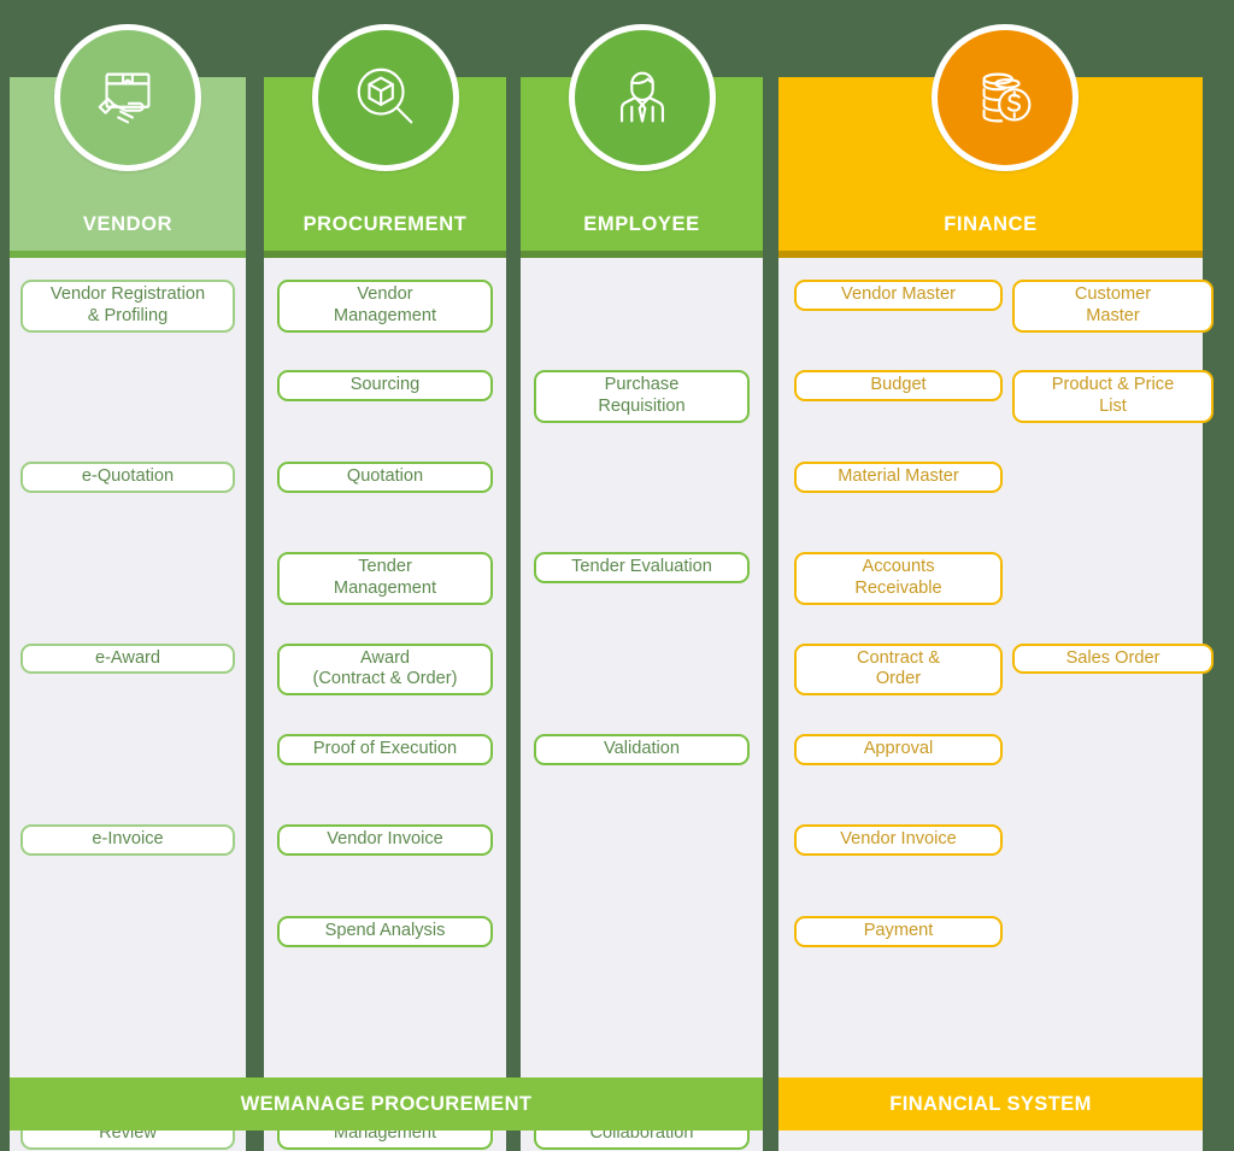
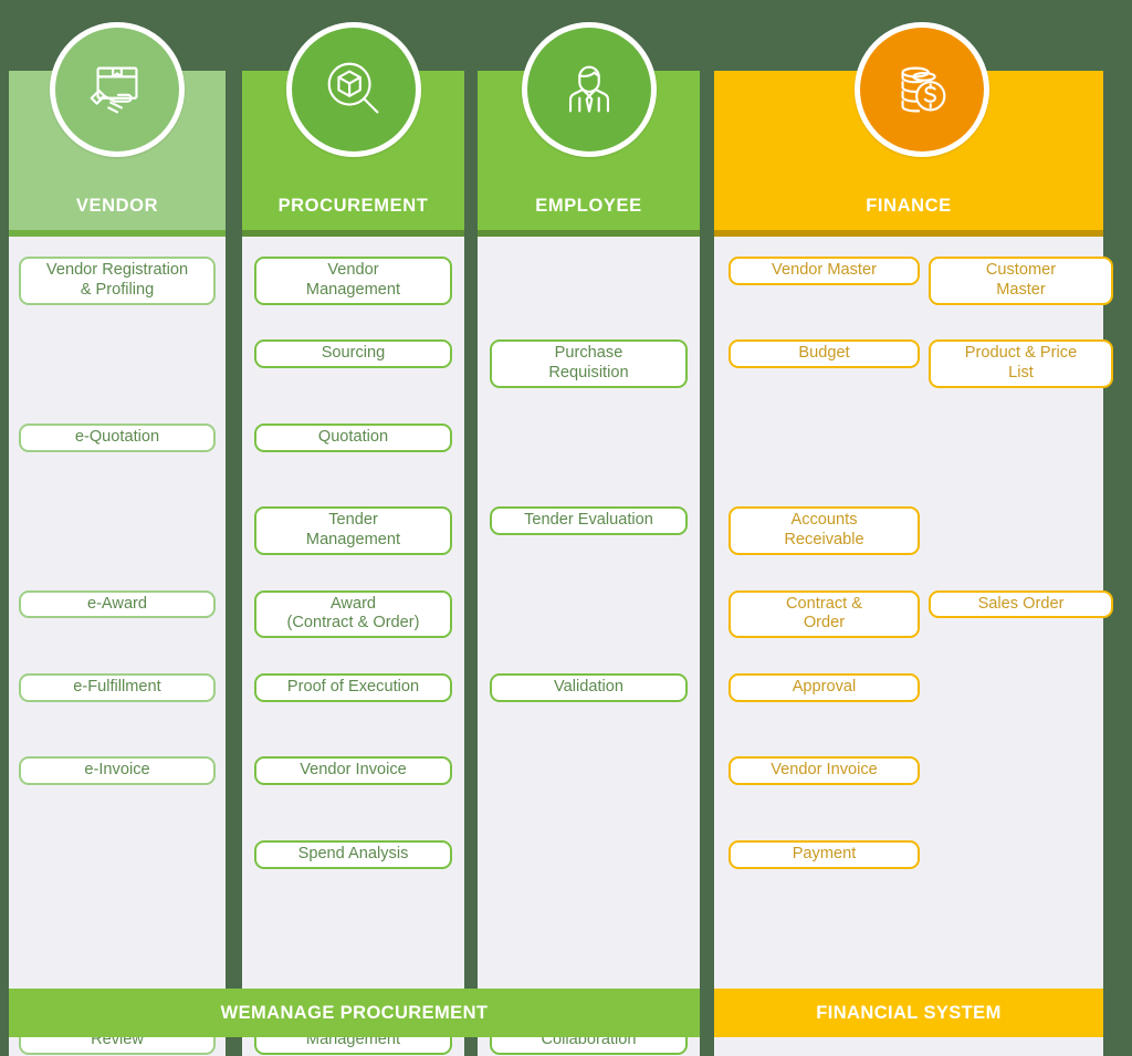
  VENDOR
  Vendor Registration
  & Profiling
  e-Quotation
  e-Award
+ e-Fulfillment
  e-Invoice
  Review
  PROCUREMENT
  Vendor
  Management
  Sourcing
  Quotation
  Tender
  Management
  Award
  (Contract & Order)
  Proof of Execution
  Vendor Invoice
  Spend Analysis
  Management
  EMPLOYEE
  Purchase
  Requisition
  Tender Evaluation
  Validation
  Collaboration
  FINANCE
  Vendor Master
  Budget
- Material Master
  Accounts
  Receivable
  Contract &
  Order
  Approval
  Vendor Invoice
  Payment
  Customer
  Master
  Product & Price
  List
  Sales Order
  WEMANAGE PROCUREMENT
  FINANCIAL SYSTEM
